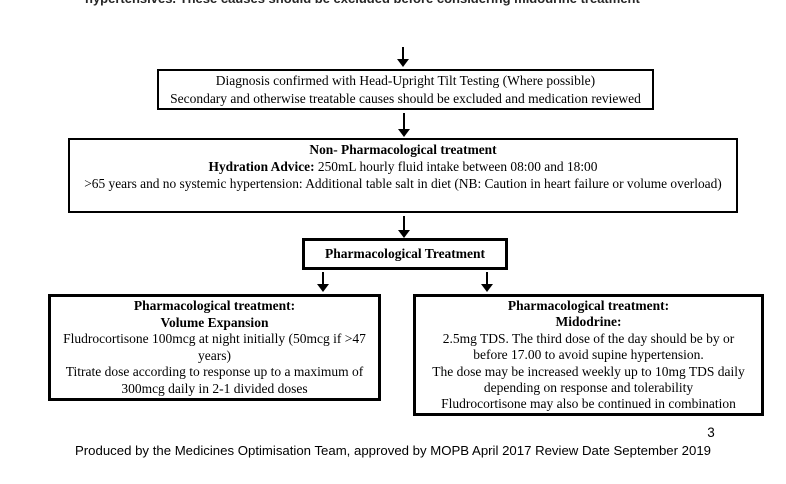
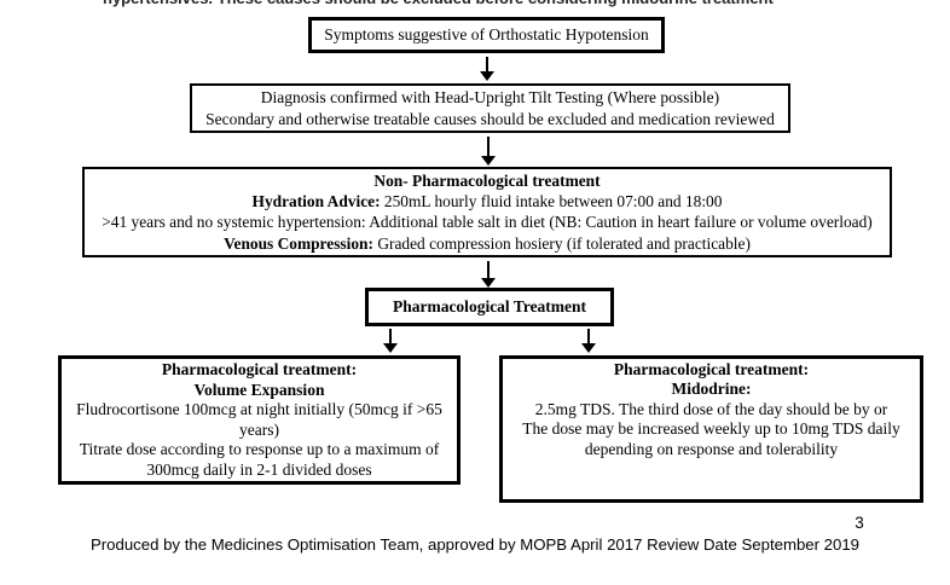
+ Symptoms suggestive of Orthostatic Hypotension
  Diagnosis confirmed with Head-Upright Tilt Testing (Where possible)
  Secondary and otherwise treatable causes should be excluded and medication reviewed
  Non- Pharmacological treatment
- Hydration Advice: 250mL hourly fluid intake between 08:00 and 18:00
+ Hydration Advice: 250mL hourly fluid intake between 07:00 and 18:00
- >65 years and no systemic hypertension: Additional table salt in diet (NB: Caution in heart failure or volume overload)
+ >41 years and no systemic hypertension: Additional table salt in diet (NB: Caution in heart failure or volume overload)
+ Venous Compression: Graded compression hosiery (if tolerated and practicable)
  Pharmacological Treatment
  Pharmacological treatment:
  Volume Expansion
- Fludrocortisone 100mcg at night initially (50mcg if >47
+ Fludrocortisone 100mcg at night initially (50mcg if >65
  years)
  Titrate dose according to response up to a maximum of
  300mcg daily in 2-1 divided doses
  Pharmacological treatment:
  Midodrine:
  2.5mg TDS. The third dose of the day should be by or
- before 17.00 to avoid supine hypertension.
  The dose may be increased weekly up to 10mg TDS daily
  depending on response and tolerability
- Fludrocortisone may also be continued in combination
  3
  Produced by the Medicines Optimisation Team, approved by MOPB April 2017 Review Date September 2019
